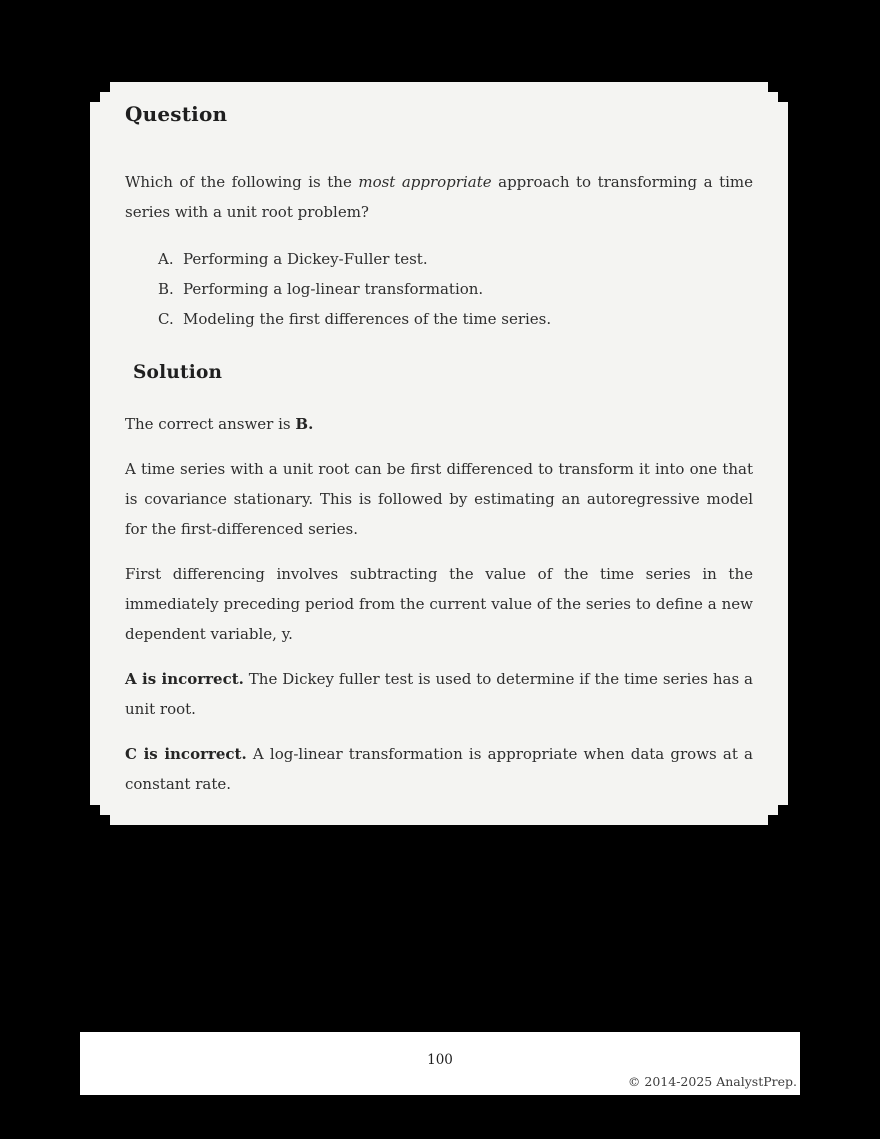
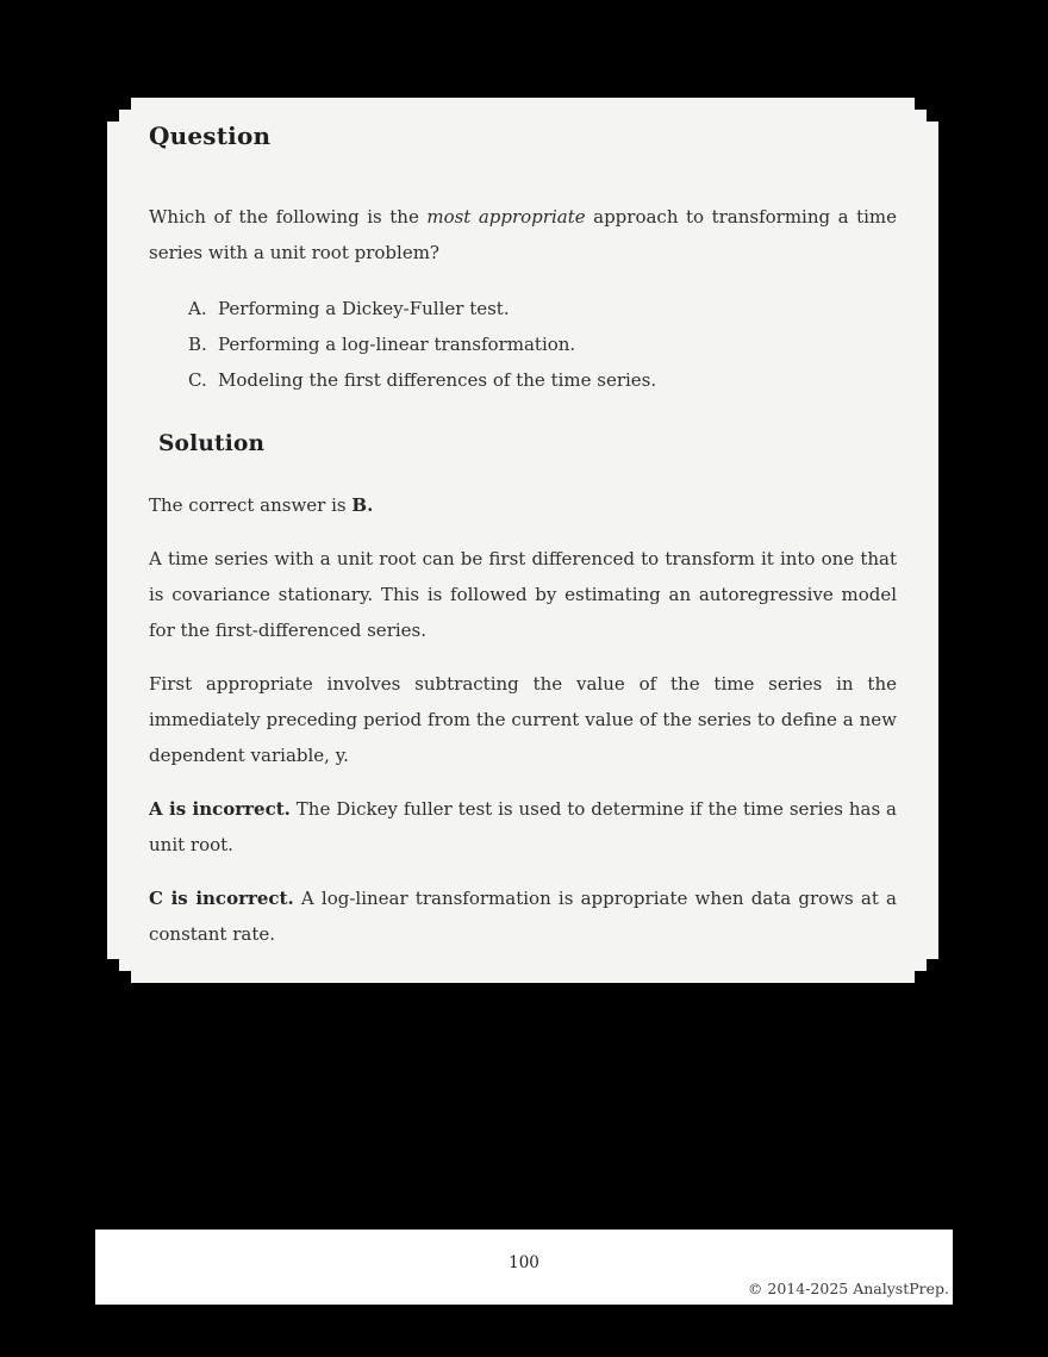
  Question
  Which of the following is the most appropriate approach to transforming a time series with a unit root problem?
  A.
  Performing a Dickey-Fuller test.
  B.
  Performing a log-linear transformation.
  C.
  Modeling the first differences of the time series.
  Solution
  The correct answer is B.
  A time series with a unit root can be first differenced to transform it into one that is covariance stationary. This is followed by estimating an autoregressive model for the first-differenced series.
- First differencing involves subtracting the value of the time series in the immediately preceding period from the current value of the series to define a new dependent variable, y.
+ First appropriate involves subtracting the value of the time series in the immediately preceding period from the current value of the series to define a new dependent variable, y.
  A is incorrect. The Dickey fuller test is used to determine if the time series has a unit root.
  C is incorrect. A log-linear transformation is appropriate when data grows at a constant rate.
  100
  © 2014-2025 AnalystPrep.
